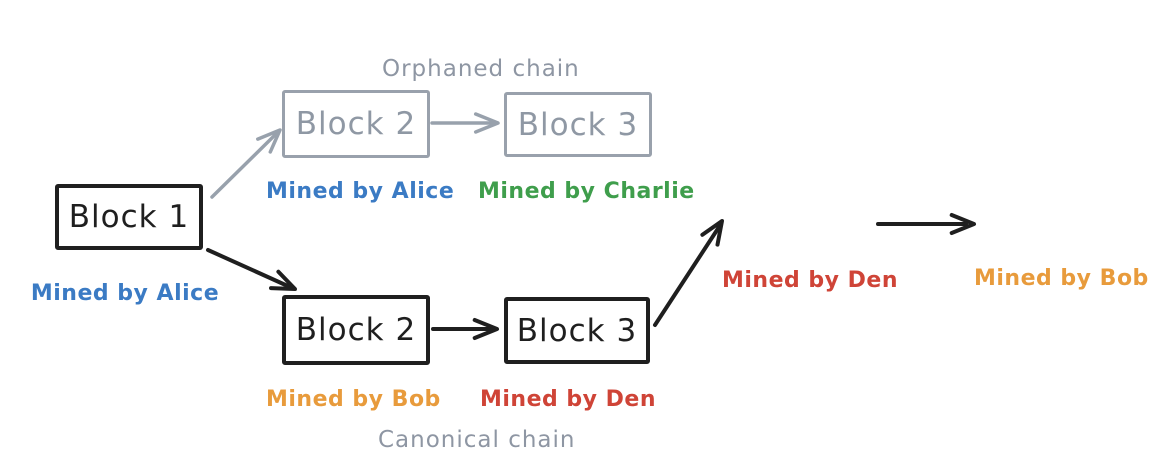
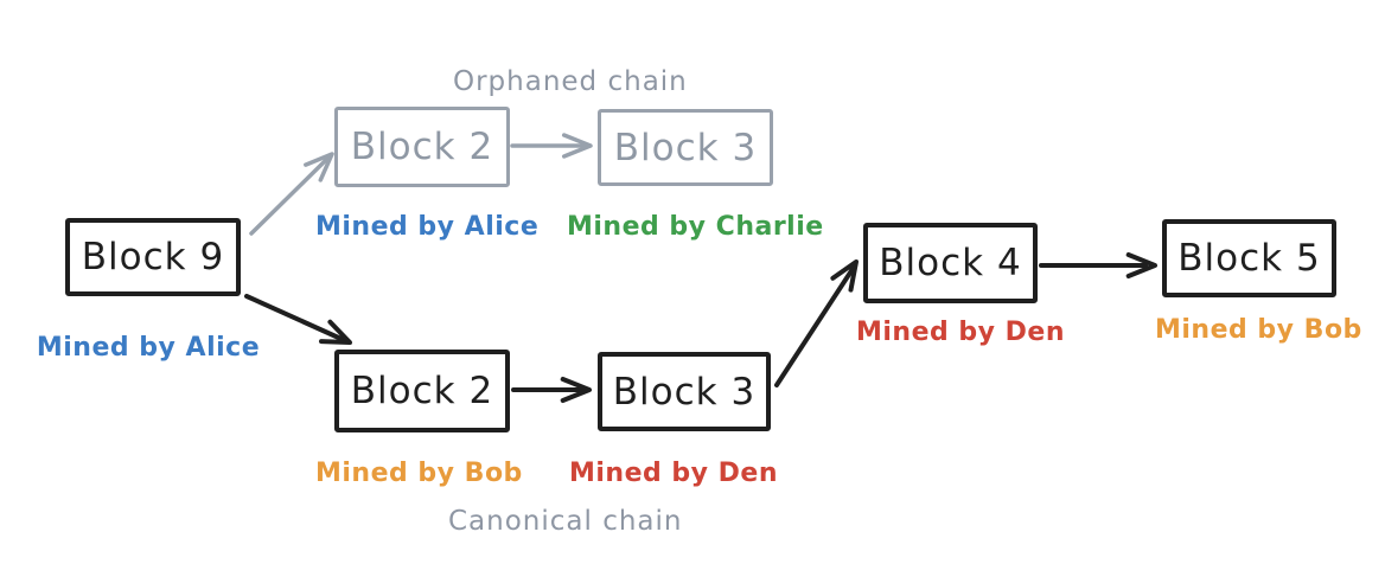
  Orphaned chain
  Canonical chain
- Block 1
+ Block 9
  Block 2
  Block 3
  Block 2
  Block 3
+ Block 4
+ Block 5
  Mined by Alice
  Mined by Alice
  Mined by Charlie
  Mined by Bob
  Mined by Den
  Mined by Den
  Mined by Bob
